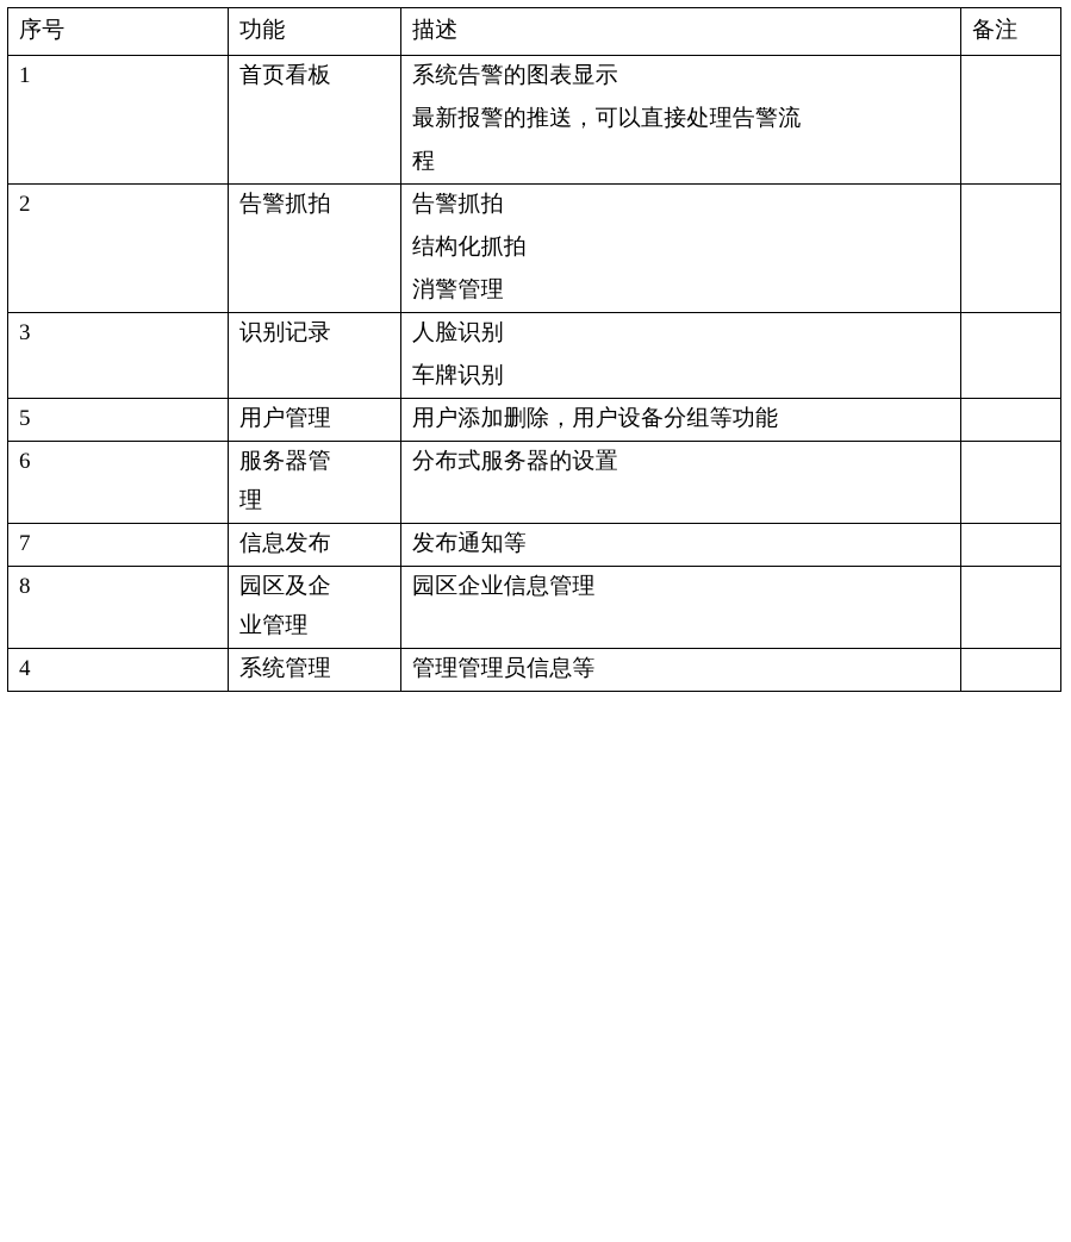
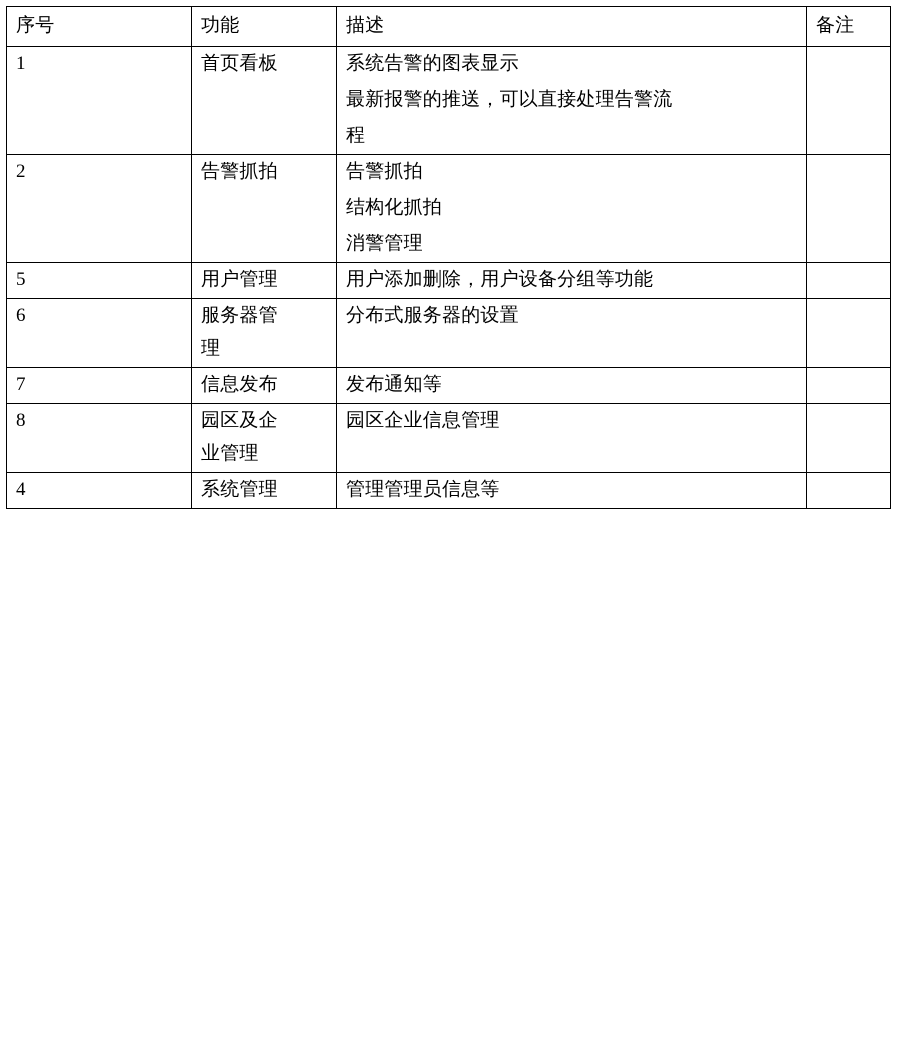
  序号	功能	描述	备注
  1	首页看板	系统告警的图表显示最新报警的推送，可以直接处理告警流程
  2	告警抓拍	告警抓拍结构化抓拍消警管理
- 3	识别记录	人脸识别车牌识别
  5	用户管理	用户添加删除，用户设备分组等功能
  6	服务器管理	分布式服务器的设置
  7	信息发布	发布通知等
  8	园区及企业管理	园区企业信息管理
  4	系统管理	管理管理员信息等
